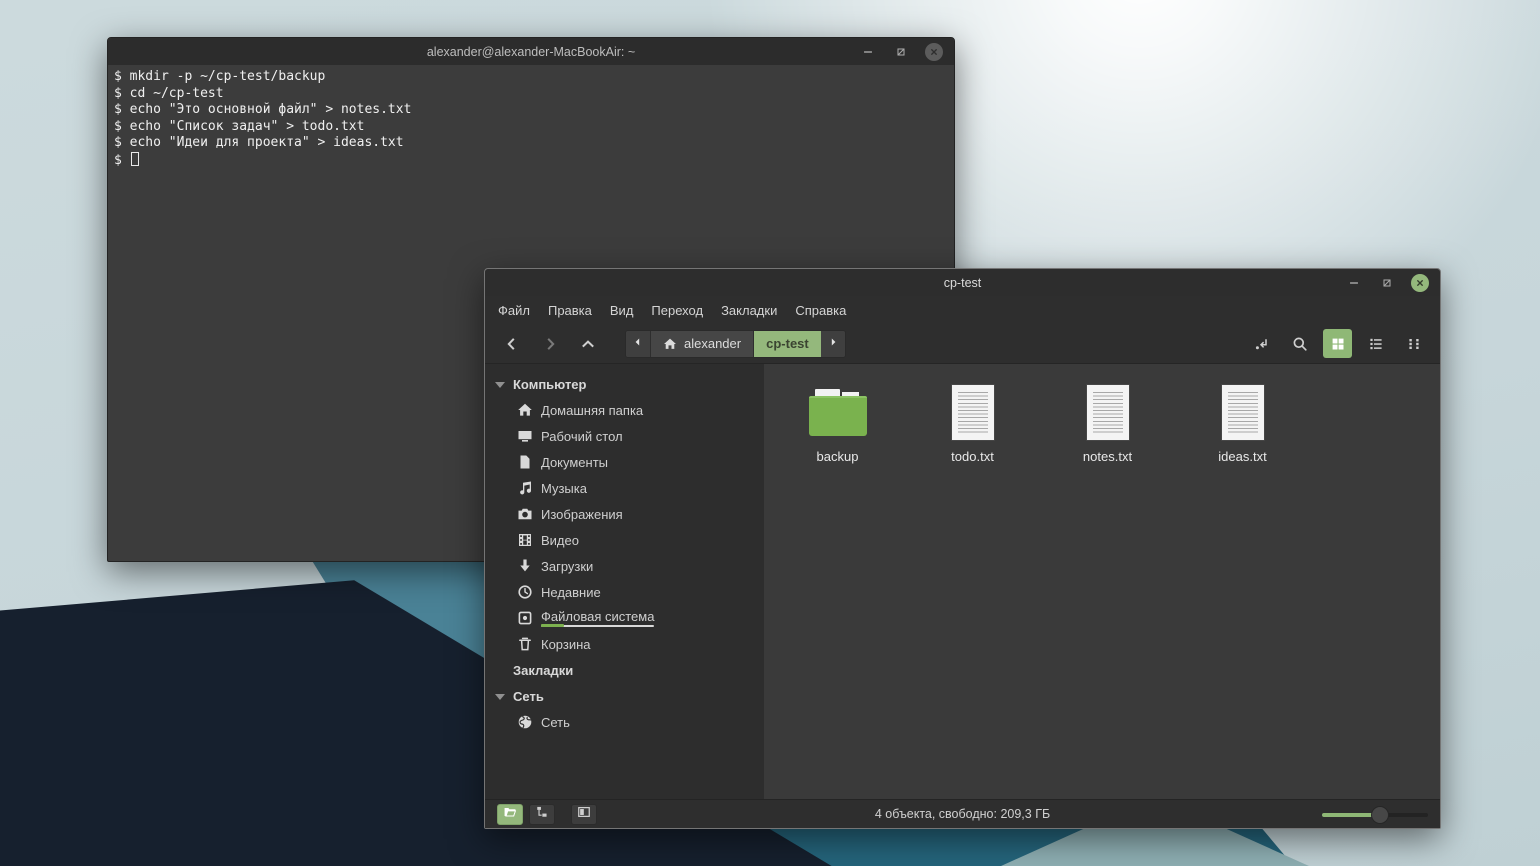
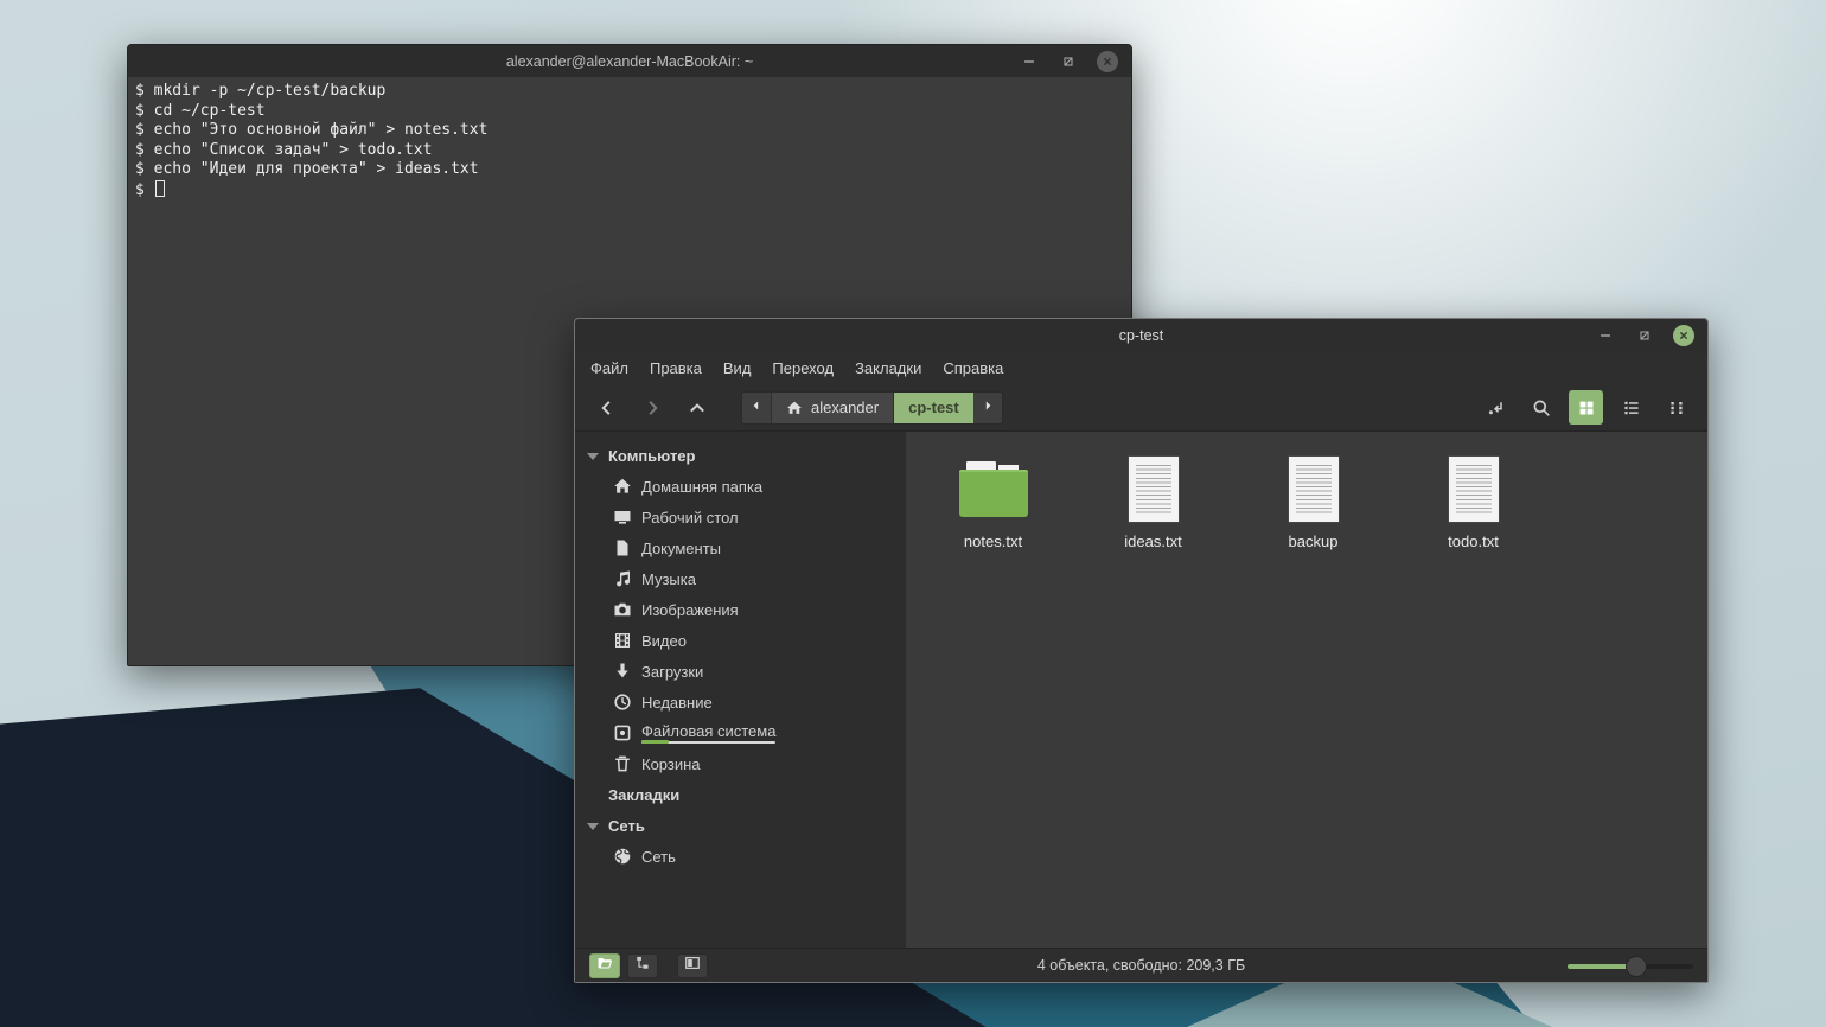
  alexander@alexander-MacBookAir: ~
  $ mkdir -p ~/cp-test/backup
  $ cd ~/cp-test
  $ echo "Это основной файл" > notes.txt
  $ echo "Список задач" > todo.txt
  $ echo "Идеи для проекта" > ideas.txt
  $
  cp-test
  Файл
  Правка
  Вид
  Переход
  Закладки
  Справка
  alexander
  cp-test
  Компьютер
  Домашняя папка
  Рабочий стол
  Документы
  Музыка
  Изображения
  Видео
  Загрузки
  Недавние
  Файловая система
  Корзина
  Закладки
  Сеть
  Сеть
- backup
+ notes.txt
- todo.txt
+ ideas.txt
- notes.txt
+ backup
- ideas.txt
+ todo.txt
  4 объекта, свободно: 209,3 ГБ
